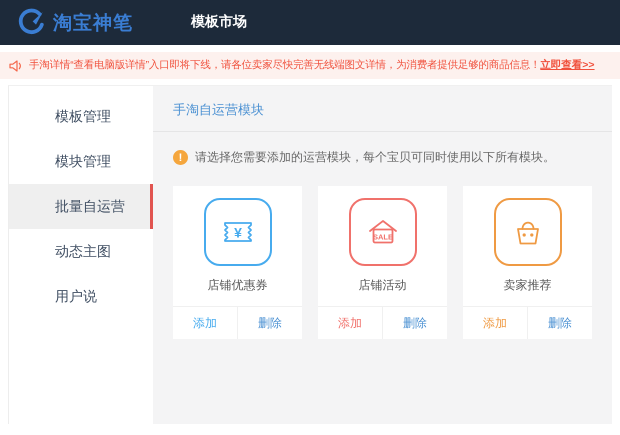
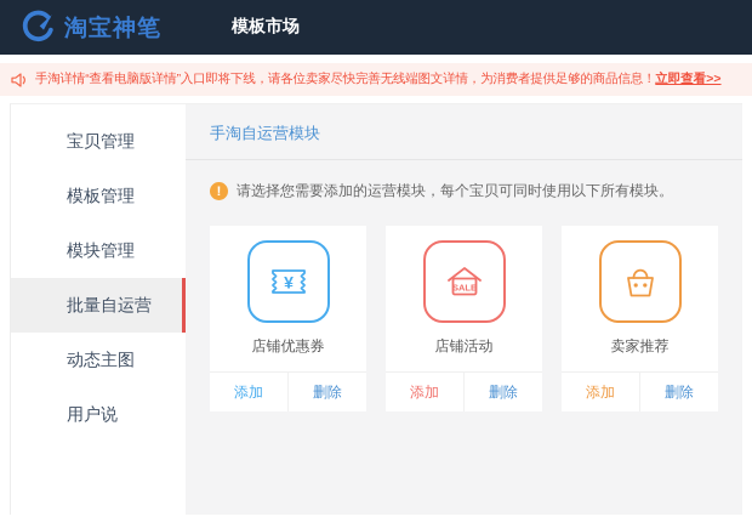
  淘宝神笔
  模板市场
  手淘详情“查看电脑版详情”入口即将下线，请各位卖家尽快完善无线端图文详情，为消费者提供足够的商品信息！
  立即查看>>
+ 宝贝管理
  模板管理
  模块管理
  批量自运营
  动态主图
  用户说
  手淘自运营模块
  !
  请选择您需要添加的运营模块，每个宝贝可同时使用以下所有模块。
  ¥
  店铺优惠券
  添加
  删除
  SALE
  店铺活动
  添加
  删除
  卖家推荐
  添加
  删除
